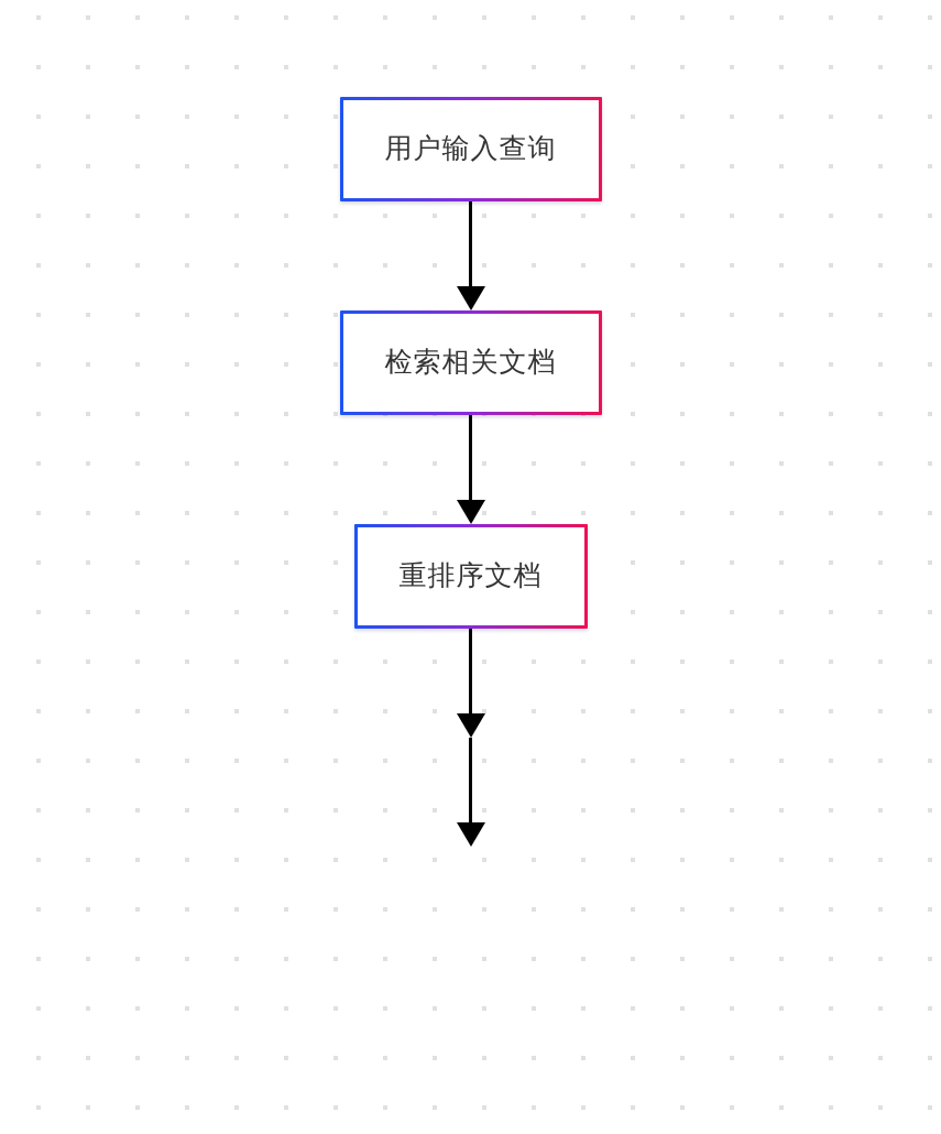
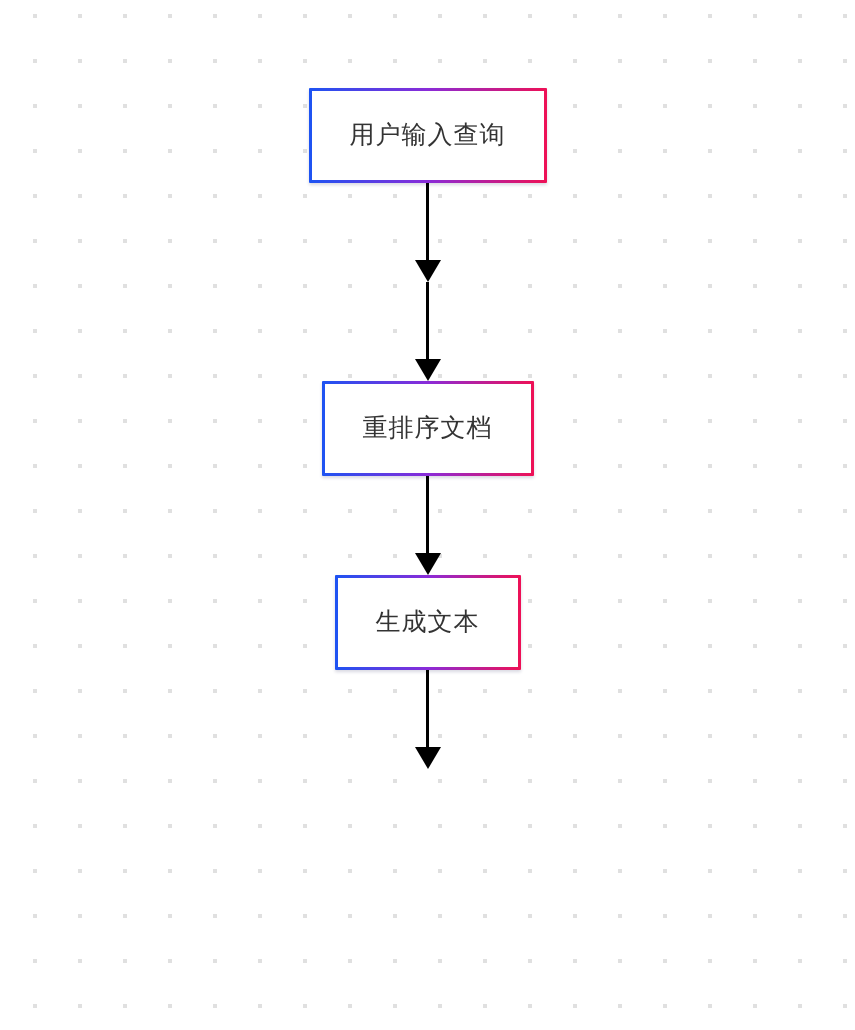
  用户输入查询
- 检索相关文档
  重排序文档
+ 生成文本
